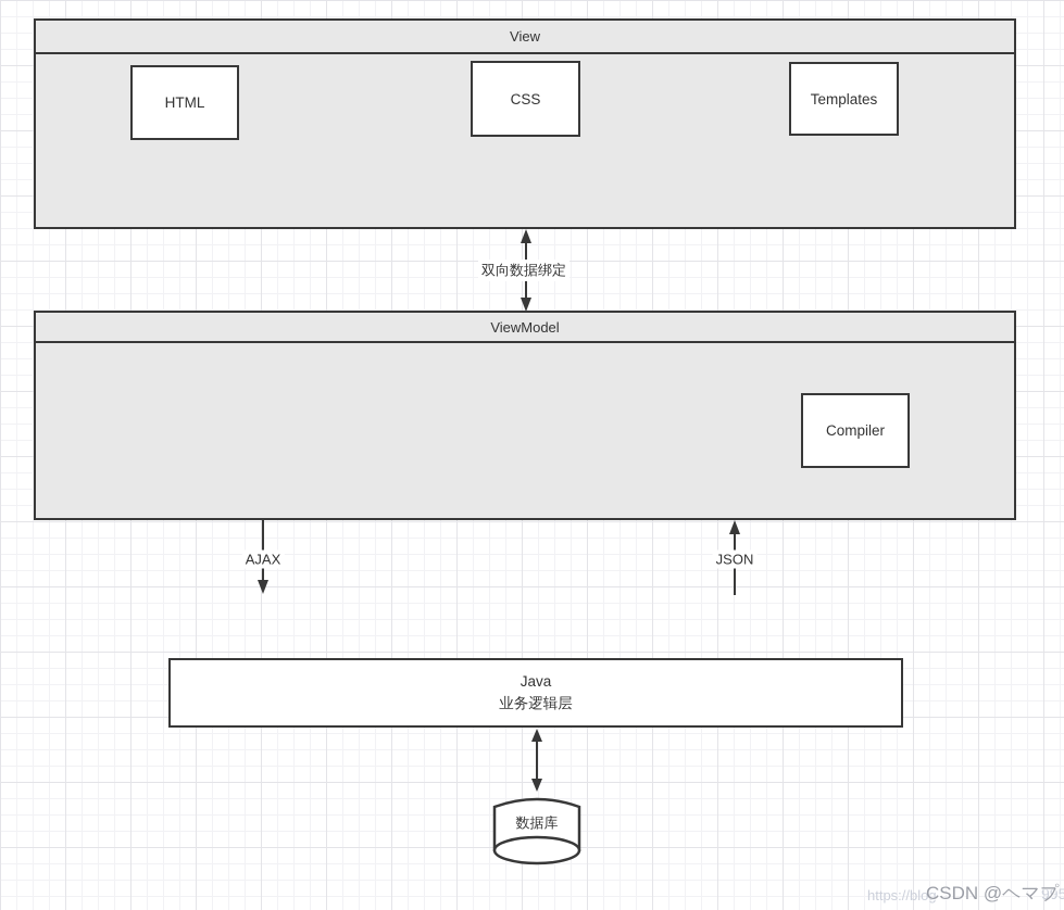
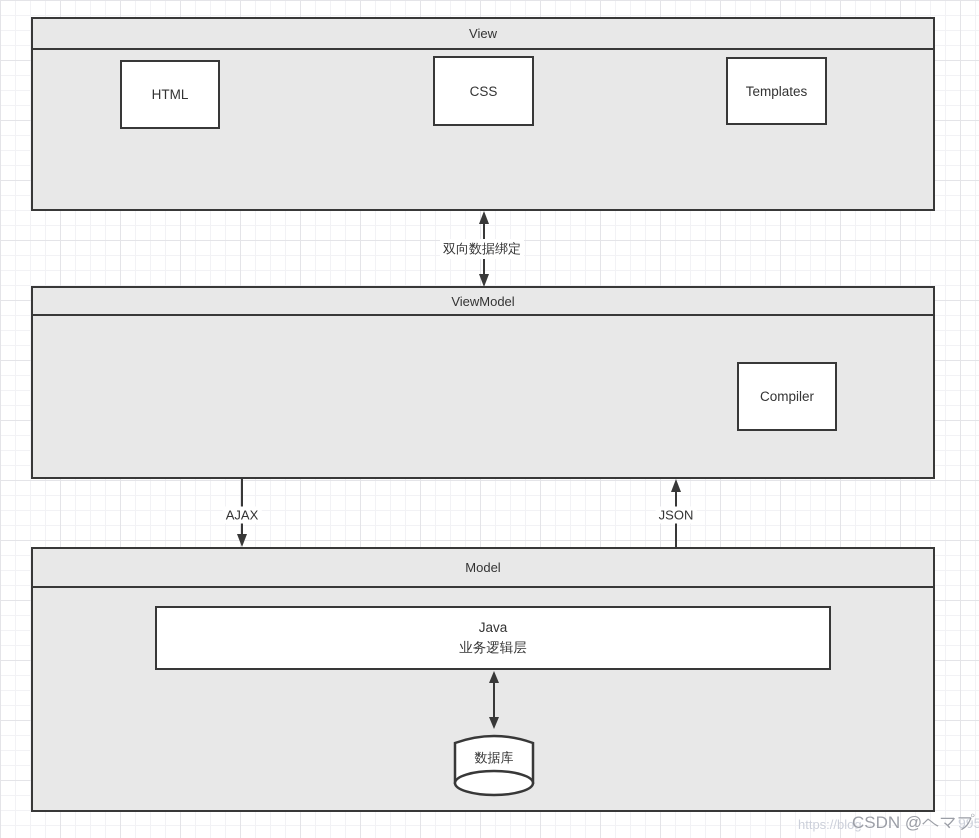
  View
  HTML
  CSS
  Templates
  双向数据绑定
  ViewModel
  Compiler
  AJAX
  JSON
+ Model
  Java
  业务逻辑层
  数据库
  https://blog
  995
  CSDN @ヘマプ
